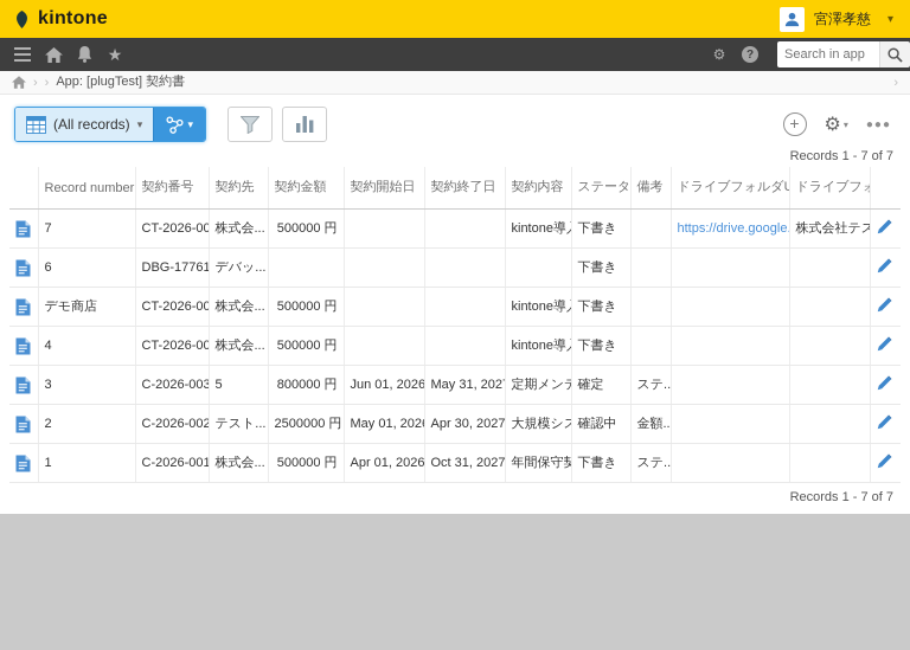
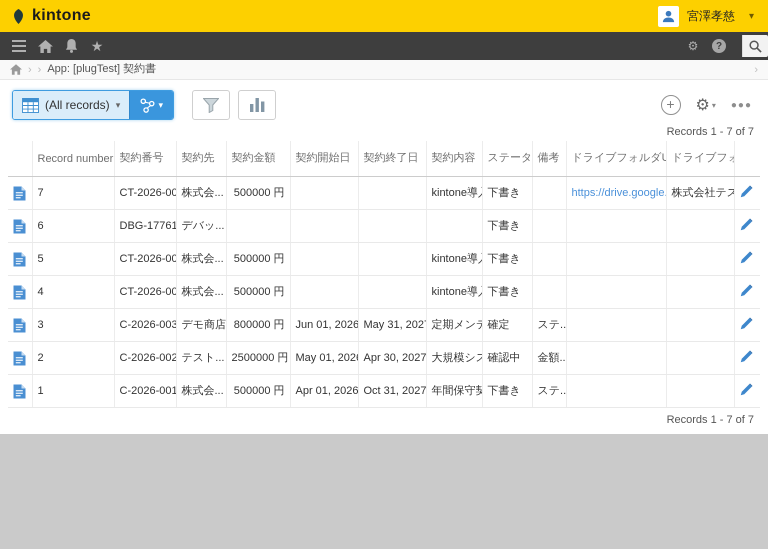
  kintone
  宮澤孝慈
  ▾
  ★
  ⚙
  ?
- Search in app
  ›
  ›
  App: [plugTest] 契約書
  ›
  (All records)
  ▾
  ▾
  +
  ⚙
  ▾
  ●●●
  Records 1 - 7 of 7
  	Record number	契約番号	契約先	契約金額	契約開始日	契約終了日	契約内容	ステータ	備考	ドライブフォルダ	ドライブフォ
  	6	DBG-17761	デバッ...					下書き
- 	デモ商店	CT-2026-00	株式会...	500000 円			kintone導	下書き
+ 	5	CT-2026-00	株式会...	500000 円			kintone導	下書き
  	4	CT-2026-00	株式会...	500000 円			kintone導	下書き
- 	3	C-2026-003	5	800000 円	Jun 01, 2026	May 31, 202	定期メンテ	確定	ステ..
+ 	3	C-2026-003	デモ商店	800000 円	Jun 01, 2026	May 31, 202	定期メンテ	確定	ステ..
  	2	C-2026-002	テスト...	2500000 円	May 01, 202	Apr 30, 2027	大規模シス	確認中	金額..
  	1	C-2026-001	株式会...	500000 円	Apr 01, 2026	Oct 31, 2027	年間保守契	下書き	ステ..
  Records 1 - 7 of 7
